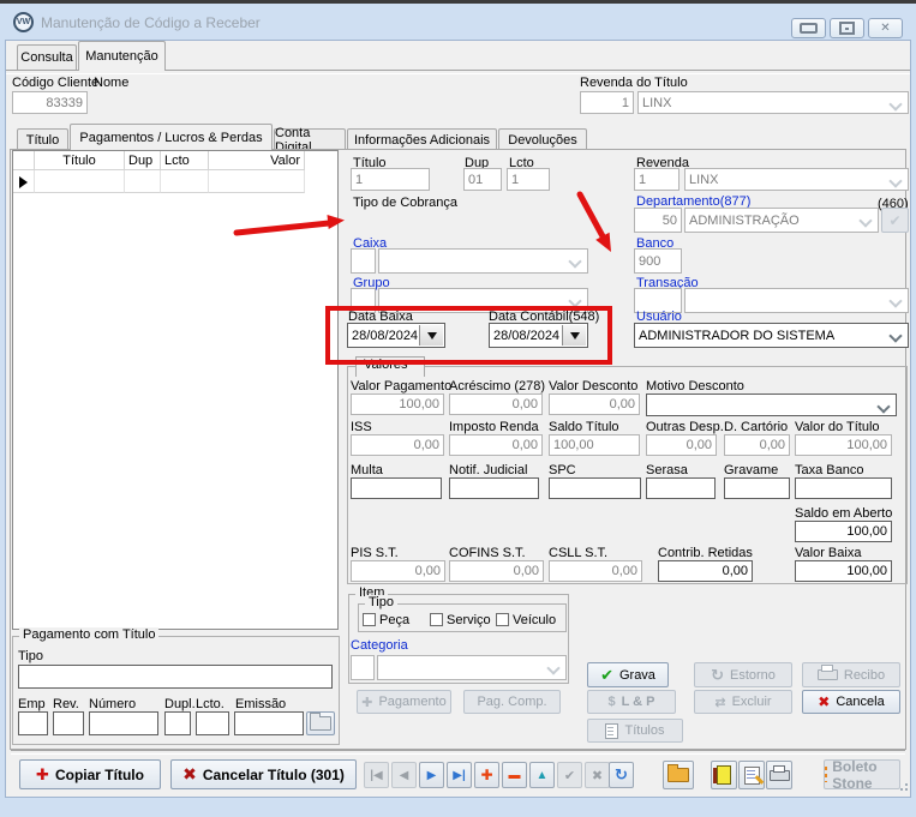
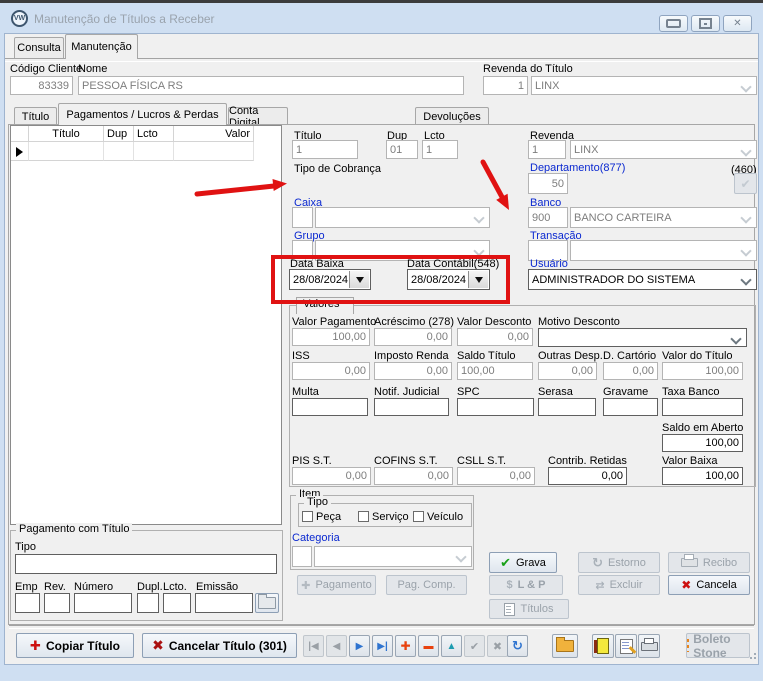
- Manutenção de Código a Receber
+ Manutenção de Títulos a Receber
  ✕
  Consulta
  Manutenção
  Código Cliente
  83339
  Nome
+ PESSOA FÍSICA RS
  Revenda do Título
  1
  LINX
  Título
  Pagamentos / Lucros & Perdas
  Conta Digital
- Informações Adicionais
  Devoluções
  Título
  Dup
  Lcto
  Valor
  Título
  1
  Dup
  01
  Lcto
  1
  Tipo de Cobrança
  Caixa
  Grupo
  Data Baixa
  28/08/2024
  Data Contábil(548)
  28/08/2024
  Revenda
  1
  LINX
  Departamento(877)
  (460)
  50
- ADMINISTRAÇÃO
  ✔
  Banco
  900
+ BANCO CARTEIRA
  Transação
  Usuário
  ADMINISTRADOR DO SISTEMA
  Valores
  Valor Pagamento
  100,00
  Acréscimo (278)
  0,00
  Valor Desconto
  0,00
  Motivo Desconto
  ISS
  0,00
  Imposto Renda
  0,00
  Saldo Título
  100,00
  Outras Desp.
  0,00
  D. Cartório
  0,00
  Valor do Título
  100,00
  Multa
  Notif. Judicial
  SPC
  Serasa
  Gravame
  Taxa Banco
  Saldo em Aberto
  100,00
  PIS S.T.
  0,00
  COFINS S.T.
  0,00
  CSLL S.T.
  0,00
  Contrib. Retidas
  0,00
  Valor Baixa
  100,00
  Item
  Tipo
  Peça
  Serviço
  Veículo
  Categoria
  Pagamento com Título
  Tipo
  Emp
  Rev.
  Número
  Dupl.
  Lcto.
  Emissão
  ✔
  Grava
  ↻
  Estorno
  Recibo
  ✚
  Pagamento
  Pag. Comp.
  $
  L & P
  ⇄
  Excluir
  ✖
  Cancela
  Títulos
  ✚
  Copiar Título
  ✖
  Cancelar Título (301)
  |◀
  ◀
  ▶
  ▶|
  ✚
  ▬
  ▲
  ✔
  ✖
  ↻
  Boleto Stone
